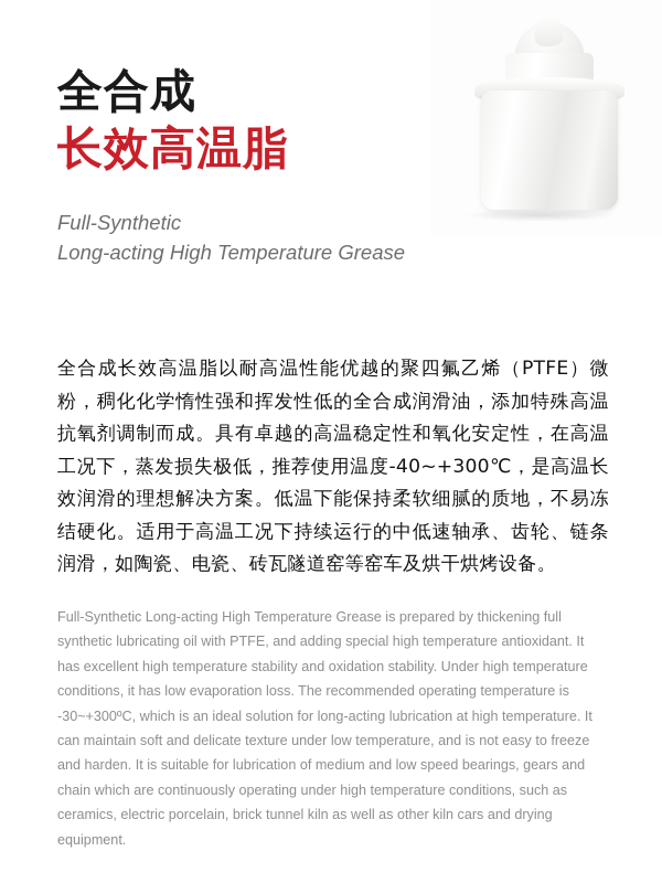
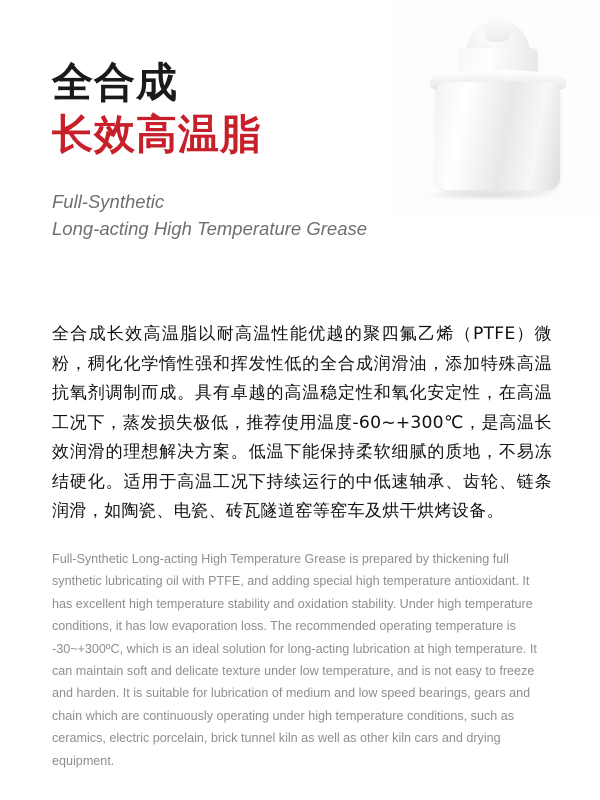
  全合成
  长效高温脂
  Full-Synthetic
  Long-acting High Temperature Grease
- 全合成长效高温脂以耐高温性能优越的聚四氟乙烯（PTFE）微粉，稠化化学惰性强和挥发性低的全合成润滑油，添加特殊高温抗氧剂调制而成。具有卓越的高温稳定性和氧化安定性，在高温工况下，蒸发损失极低，推荐使用温度-40~+300℃，是高温长效润滑的理想解决方案。低温下能保持柔软细腻的质地，不易冻结硬化。适用于高温工况下持续运行的中低速轴承、齿轮、链条润滑，如陶瓷、电瓷、砖瓦隧道窑等窑车及烘干烘烤设备。
+ 全合成长效高温脂以耐高温性能优越的聚四氟乙烯（PTFE）微粉，稠化化学惰性强和挥发性低的全合成润滑油，添加特殊高温抗氧剂调制而成。具有卓越的高温稳定性和氧化安定性，在高温工况下，蒸发损失极低，推荐使用温度-60~+300℃，是高温长效润滑的理想解决方案。低温下能保持柔软细腻的质地，不易冻结硬化。适用于高温工况下持续运行的中低速轴承、齿轮、链条润滑，如陶瓷、电瓷、砖瓦隧道窑等窑车及烘干烘烤设备。
  Full-Synthetic Long-acting High Temperature Grease is prepared by thickening full synthetic lubricating oil with PTFE, and adding special high temperature antioxidant. It has excellent high temperature stability and oxidation stability. Under high temperature conditions, it has low evaporation loss. The recommended operating temperature is -30~+300ºC, which is an ideal solution for long-acting lubrication at high temperature. It can maintain soft and delicate texture under low temperature, and is not easy to freeze and harden. It is suitable for lubrication of medium and low speed bearings, gears and chain which are continuously operating under high temperature conditions, such as ceramics, electric porcelain, brick tunnel kiln as well as other kiln cars and drying equipment.
